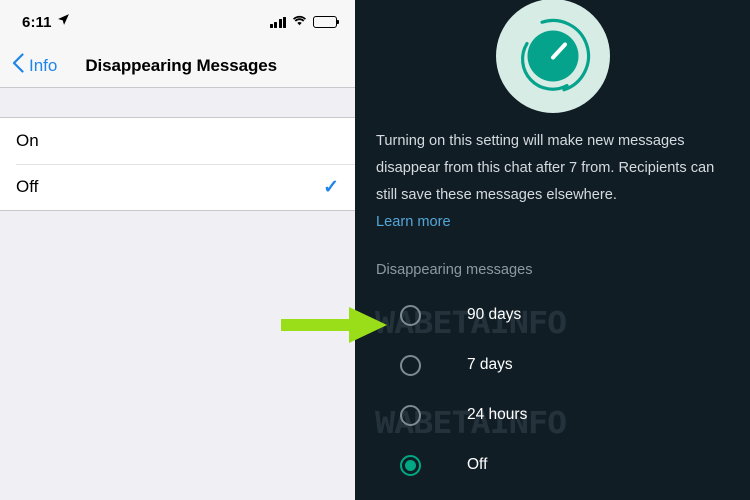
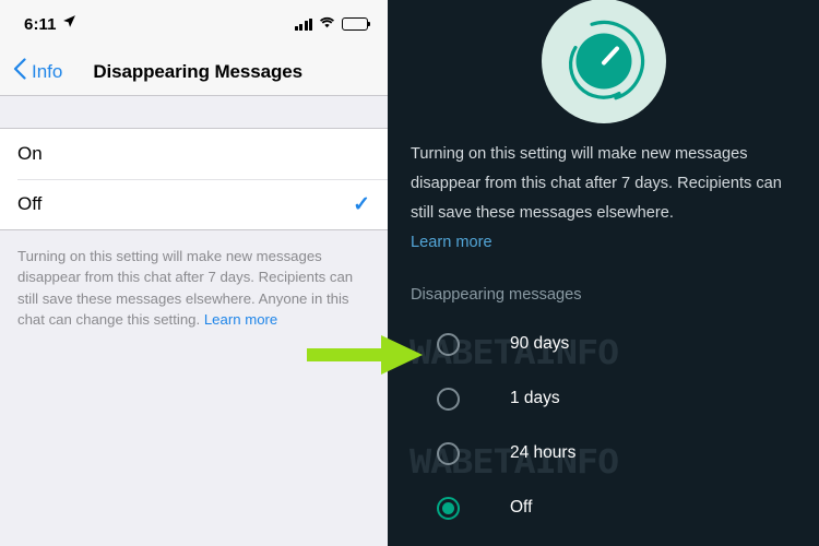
  6:11
  Info
  Disappearing Messages
  On
  Off
  ✓
+ Turning on this setting will make new messages disappear from this chat after 7 days. Recipients can still save these messages elsewhere. Anyone in this chat can change this setting. Learn more
  WABETAINFO
  WABETAINFO
- Turning on this setting will make new messages disappear from this chat after 7 from. Recipients can still save these messages elsewhere.
+ Turning on this setting will make new messages disappear from this chat after 7 days. Recipients can still save these messages elsewhere.
  Learn more
  Disappearing messages
  90 days
- 7 days
+ 1 days
  24 hours
  Off
